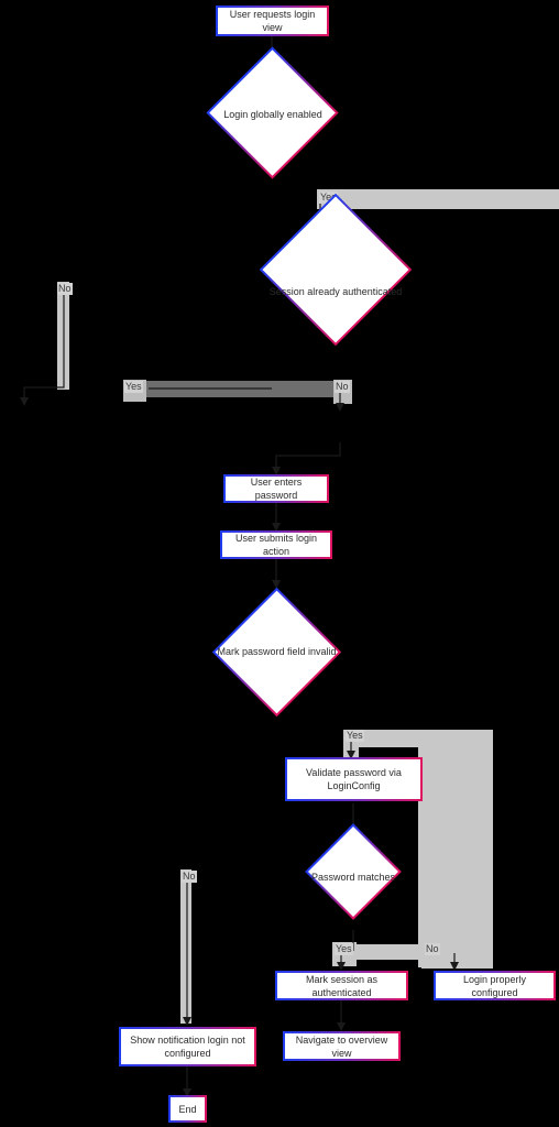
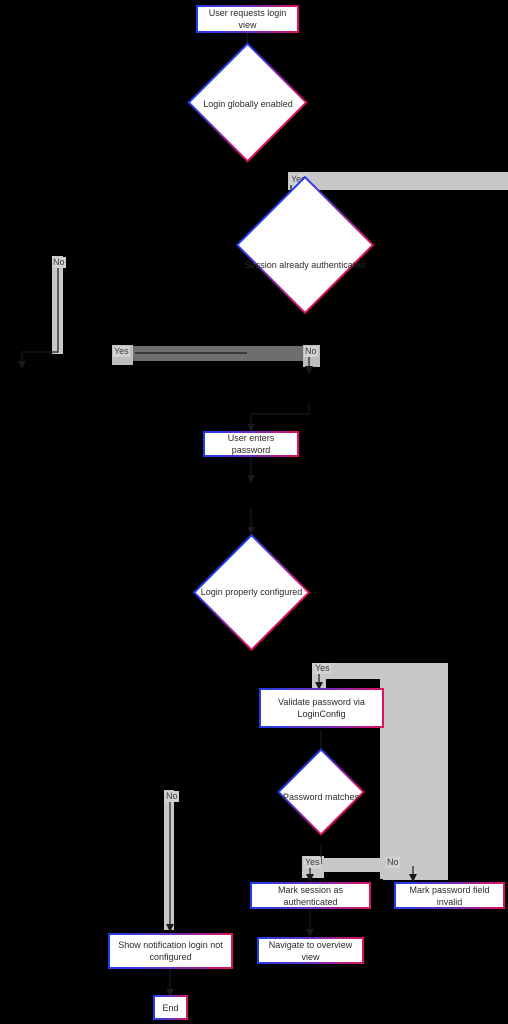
  No
  Yes
  No
  Yes
  No
  Yes
  No
  User requests login view
  Login globally enabled
  Session already authenticated
  User enters password
- User submits login action
- Mark password field invalid
+ Login properly configured
  Validate password via LoginConfig
  Password matches
  Mark session as authenticated
- Login properly configured
+ Mark password field invalid
  Show notification login not configured
  Navigate to overview view
  End
